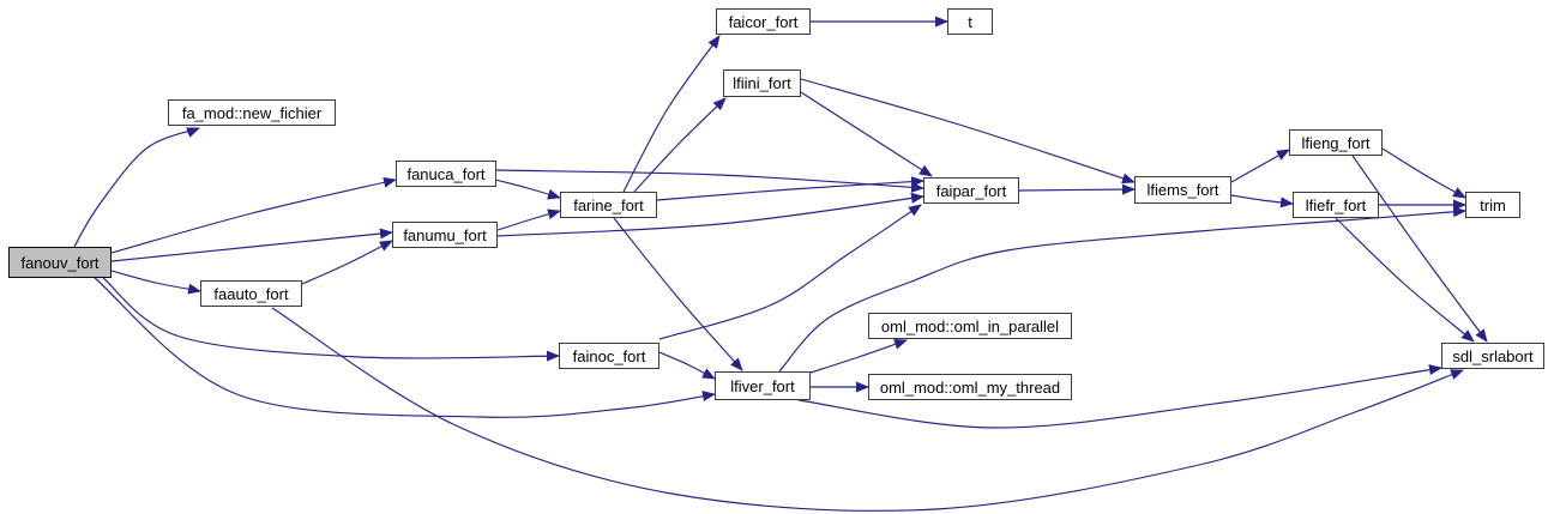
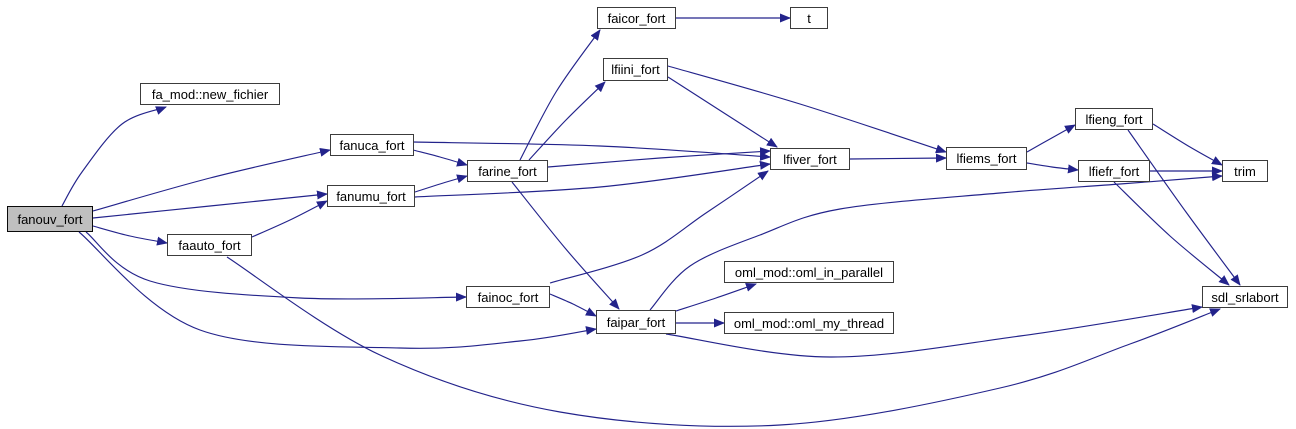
  fanouv_fort
  fa_mod::new_fichier
  fanuca_fort
  fanumu_fort
  faauto_fort
  farine_fort
  fainoc_fort
  faicor_fort
  t
  lfiini_fort
- lfiver_fort
+ faipar_fort
  oml_mod::oml_in_parallel
  oml_mod::oml_my_thread
- faipar_fort
+ lfiver_fort
  lfiems_fort
  lfieng_fort
  lfiefr_fort
  trim
  sdl_srlabort
